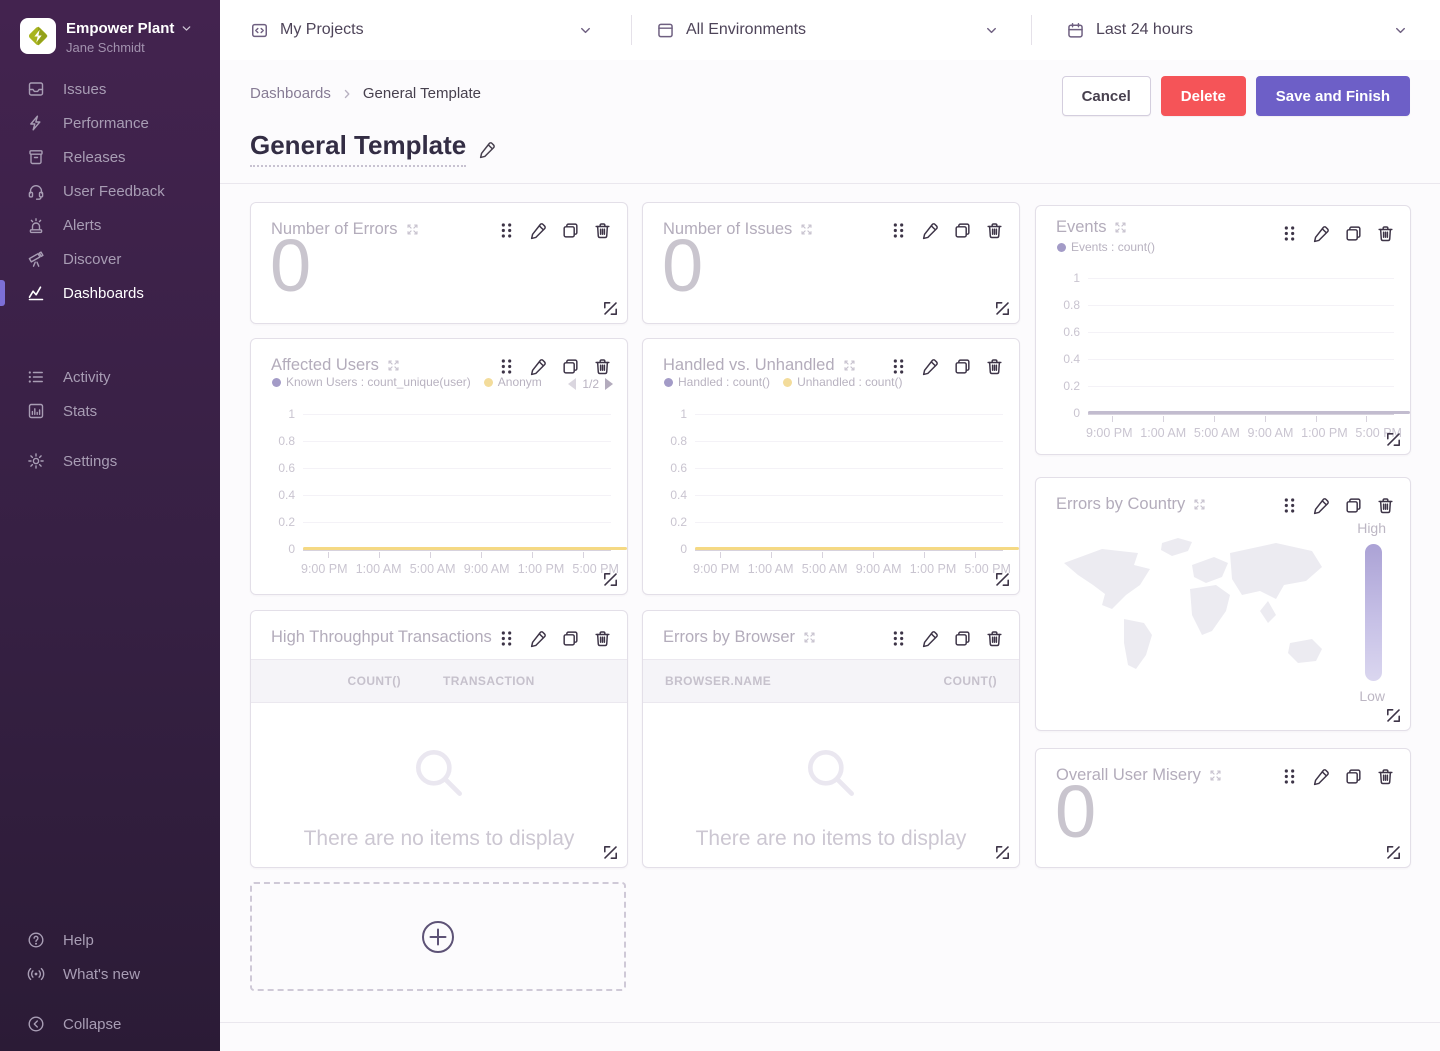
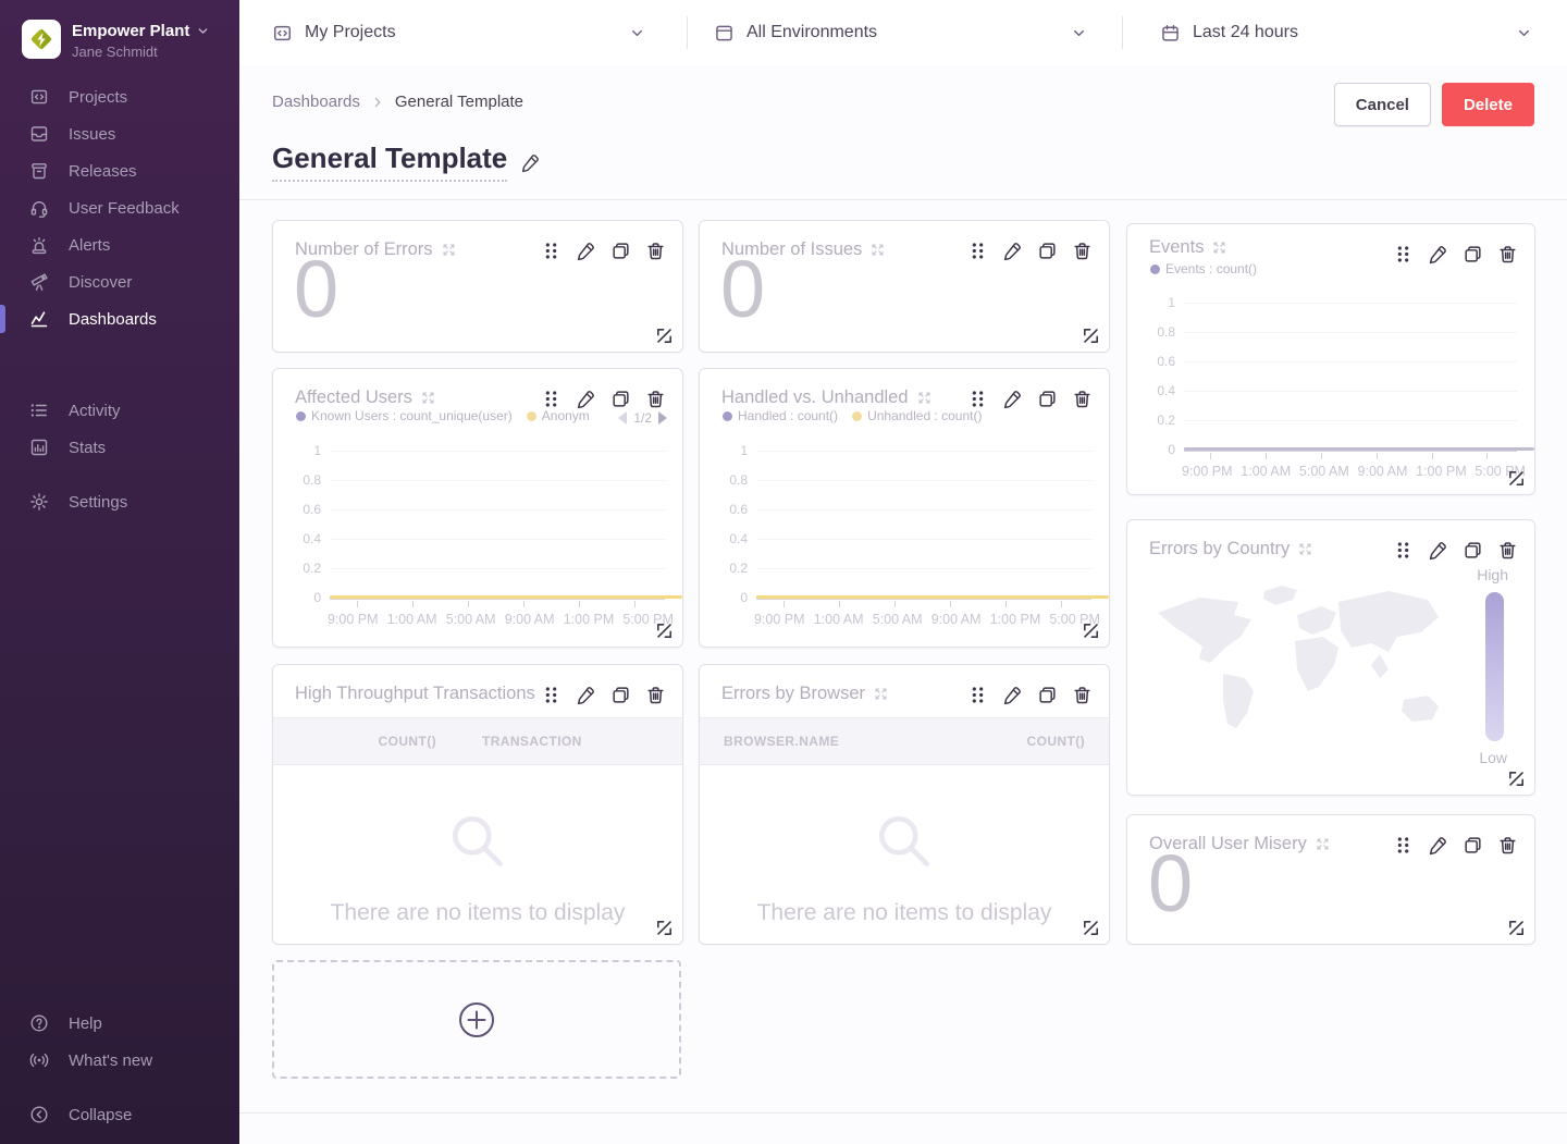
  Empower Plant
  Jane Schmidt
+ Projects
  Issues
- Performance
  Releases
  User Feedback
  Alerts
  Discover
  Dashboards
  Activity
  Stats
  Settings
  Help
  What's new
  Collapse
  My Projects
  All Environments
  Last 24 hours
  Dashboards
  General Template
  Cancel
  Delete
- Save and Finish
  General Template
  Number of Errors
  0
  Number of Issues
  0
  Events
  Events : count()
  1
  0.8
  0.6
  0.4
  0.2
  0
  9:00 PM
  1:00 AM
  5:00 AM
  9:00 AM
  1:00 PM
  5:00 PM
  Affected Users
  Known Users : count_unique(user)
  Anonym
  1/2
  1
  0.8
  0.6
  0.4
  0.2
  0
  9:00 PM
  1:00 AM
  5:00 AM
  9:00 AM
  1:00 PM
  5:00 PM
  Handled vs. Unhandled
  Handled : count()
  Unhandled : count()
  1
  0.8
  0.6
  0.4
  0.2
  0
  9:00 PM
  1:00 AM
  5:00 AM
  9:00 AM
  1:00 PM
  5:00 PM
  Errors by Country
  High
  Low
  High Throughput Transactions
  COUNT()
  TRANSACTION
  There are no items to display
  Errors by Browser
  BROWSER.NAME
  COUNT()
  There are no items to display
  Overall User Misery
  0
